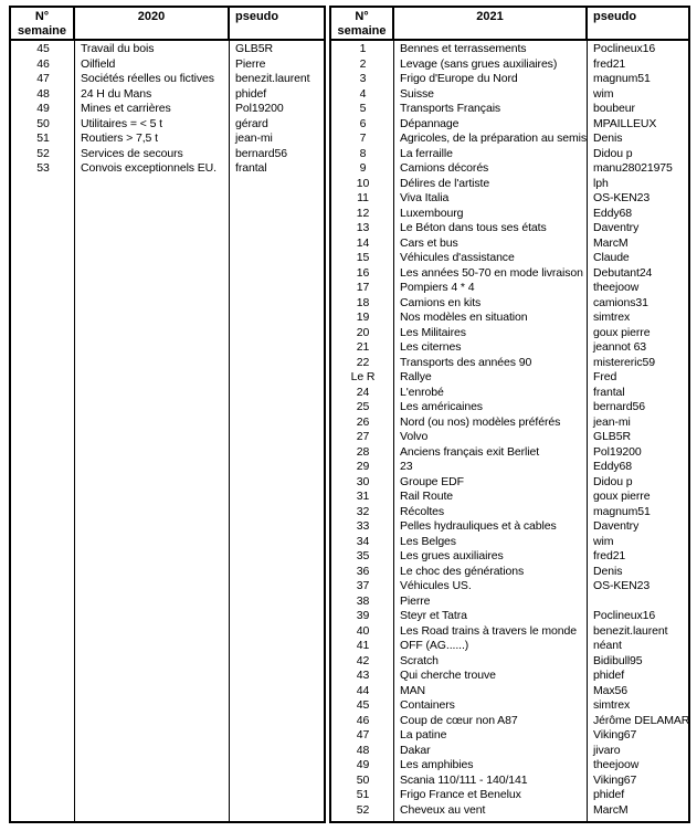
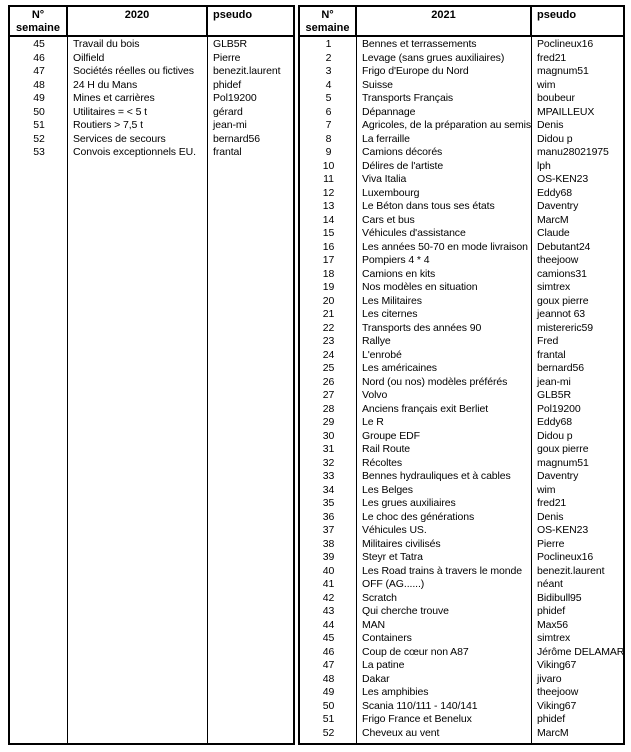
  N° semaine
  2020
  pseudo
  45
  Travail du bois
  GLB5R
  46
  Oilfield
  Pierre
  47
  Sociétés réelles ou fictives
  benezit.laurent
  48
  24 H du Mans
  phidef
  49
  Mines et carrières
  Pol19200
  50
  Utilitaires = < 5 t
  gérard
  51
  Routiers > 7,5 t
  jean-mi
  52
  Services de secours
  bernard56
  53
  Convois exceptionnels EU.
  frantal
  N° semaine
  2021
  pseudo
  1
  Bennes et terrassements
  Poclineux16
  2
  Levage (sans grues auxiliaires)
  fred21
  3
  Frigo d'Europe du Nord
  magnum51
  4
  Suisse
  wim
  5
  Transports Français
  boubeur
  6
  Dépannage
  MPAILLEUX
  7
  Agricoles, de la préparation au semis
  Denis
  8
  La ferraille
  Didou p
  9
  Camions décorés
  manu28021975
  10
  Délires de l'artiste
  lph
  11
  Viva Italia
  OS-KEN23
  12
  Luxembourg
  Eddy68
  13
  Le Béton dans tous ses états
  Daventry
  14
  Cars et bus
  MarcM
  15
  Véhicules d'assistance
  Claude
  16
  Les années 50-70 en mode livraison
  Debutant24
  17
  Pompiers 4 * 4
  theejoow
  18
  Camions en kits
  camions31
  19
  Nos modèles en situation
  simtrex
  20
  Les Militaires
  goux pierre
  21
  Les citernes
  jeannot 63
  22
  Transports des années 90
  mistereric59
- Le R
+ 23
  Rallye
  Fred
  24
  L'enrobé
  frantal
  25
  Les américaines
  bernard56
  26
  Nord (ou nos) modèles préférés
  jean-mi
  27
  Volvo
  GLB5R
  28
  Anciens français exit Berliet
  Pol19200
  29
- 23
+ Le R
  Eddy68
  30
  Groupe EDF
  Didou p
  31
  Rail Route
  goux pierre
  32
  Récoltes
  magnum51
  33
- Pelles hydrauliques et à cables
+ Bennes hydrauliques et à cables
  Daventry
  34
  Les Belges
  wim
  35
  Les grues auxiliaires
  fred21
  36
  Le choc des générations
  Denis
  37
  Véhicules US.
  OS-KEN23
  38
+ Militaires civilisés
  Pierre
  39
  Steyr et Tatra
  Poclineux16
  40
  Les Road trains à travers le monde
  benezit.laurent
  41
  OFF (AG......)
  néant
  42
  Scratch
  Bidibull95
  43
  Qui cherche trouve
  phidef
  44
  MAN
  Max56
  45
  Containers
  simtrex
  46
  Coup de cœur non A87
  Jérôme DELAMAR
  47
  La patine
  Viking67
  48
  Dakar
  jivaro
  49
  Les amphibies
  theejoow
  50
  Scania 110/111 - 140/141
  Viking67
  51
  Frigo France et Benelux
  phidef
  52
  Cheveux au vent
  MarcM
